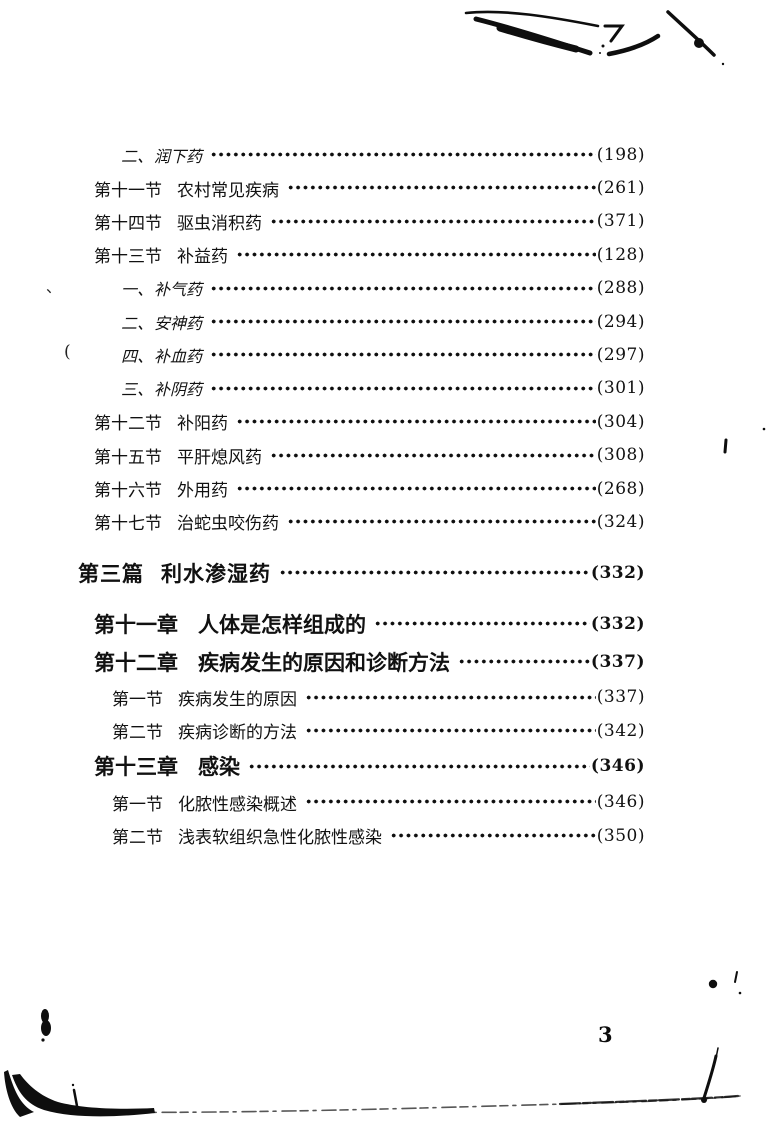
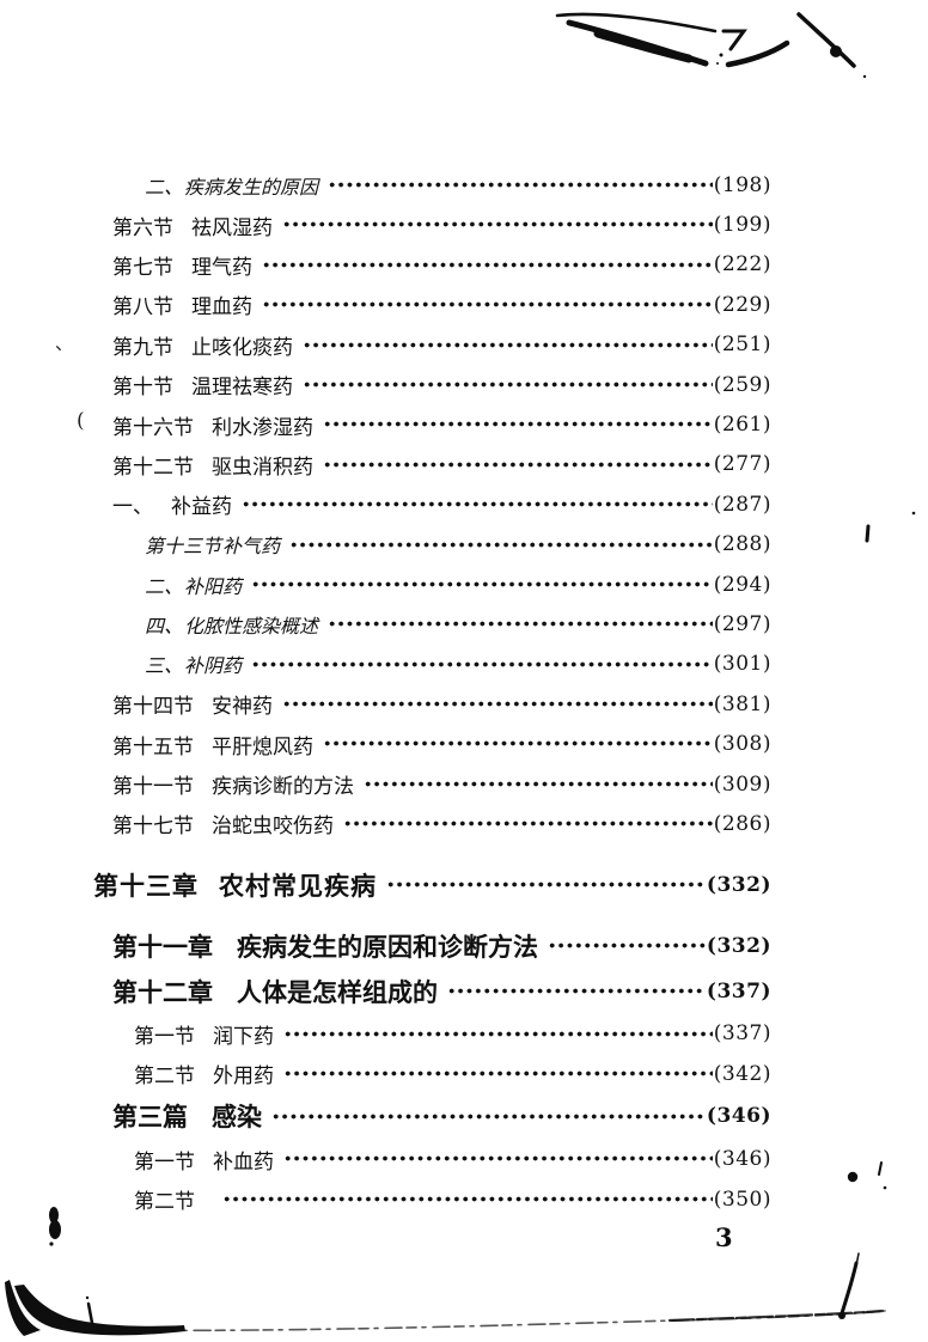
  、
  (
  二、
- 润下药
+ 疾病发生的原因
  (198)
+ 第六节
+ 祛风湿药
+ (199)
+ 第七节
+ 理气药
+ (222)
+ 第八节
+ 理血药
+ (229)
+ 第九节
+ 止咳化痰药
+ (251)
+ 第十节
+ 温理祛寒药
+ (259)
- 第十一节
+ 第十六节
- 农村常见疾病
+ 利水渗湿药
  (261)
- 第十四节
+ 第十二节
  驱虫消积药
- (371)
+ (277)
- 第十三节
+ 一、
  补益药
- (128)
+ (287)
- 一、
+ 第十三节
  补气药
  (288)
  二、
- 安神药
+ 补阳药
  (294)
  四、
- 补血药
+ 化脓性感染概述
  (297)
  三、
  补阴药
  (301)
- 第十二节
+ 第十四节
- 补阳药
+ 安神药
- (304)
+ (381)
  第十五节
  平肝熄风药
  (308)
- 第十六节
+ 第十一节
- 外用药
+ 疾病诊断的方法
- (268)
+ (309)
  第十七节
  治蛇虫咬伤药
- (324)
+ (286)
- 第三篇
+ 第十三章
- 利水渗湿药
+ 农村常见疾病
  (332)
  第十一章
- 人体是怎样组成的
+ 疾病发生的原因和诊断方法
  (332)
  第十二章
- 疾病发生的原因和诊断方法
+ 人体是怎样组成的
  (337)
  第一节
- 疾病发生的原因
+ 润下药
  (337)
  第二节
- 疾病诊断的方法
+ 外用药
  (342)
- 第十三章
+ 第三篇
  感染
  (346)
  第一节
- 化脓性感染概述
+ 补血药
  (346)
  第二节
- 浅表软组织急性化脓性感染
  (350)
  3
